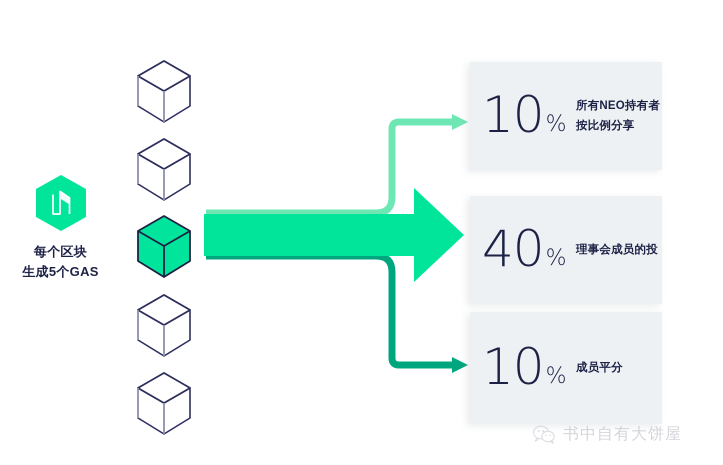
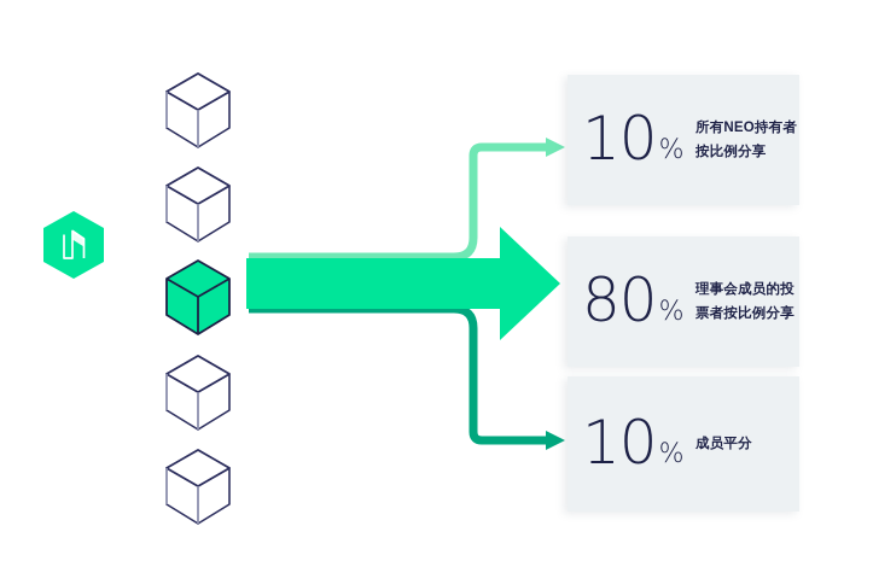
- 每个区块
- 生成5个GAS
  10
  %
  所有NEO持有者
  按比例分享
- 40
+ 80
  %
  理事会成员的投
+ 票者按比例分享
  10
  %
  成员平分
- 书中自有大饼屋
